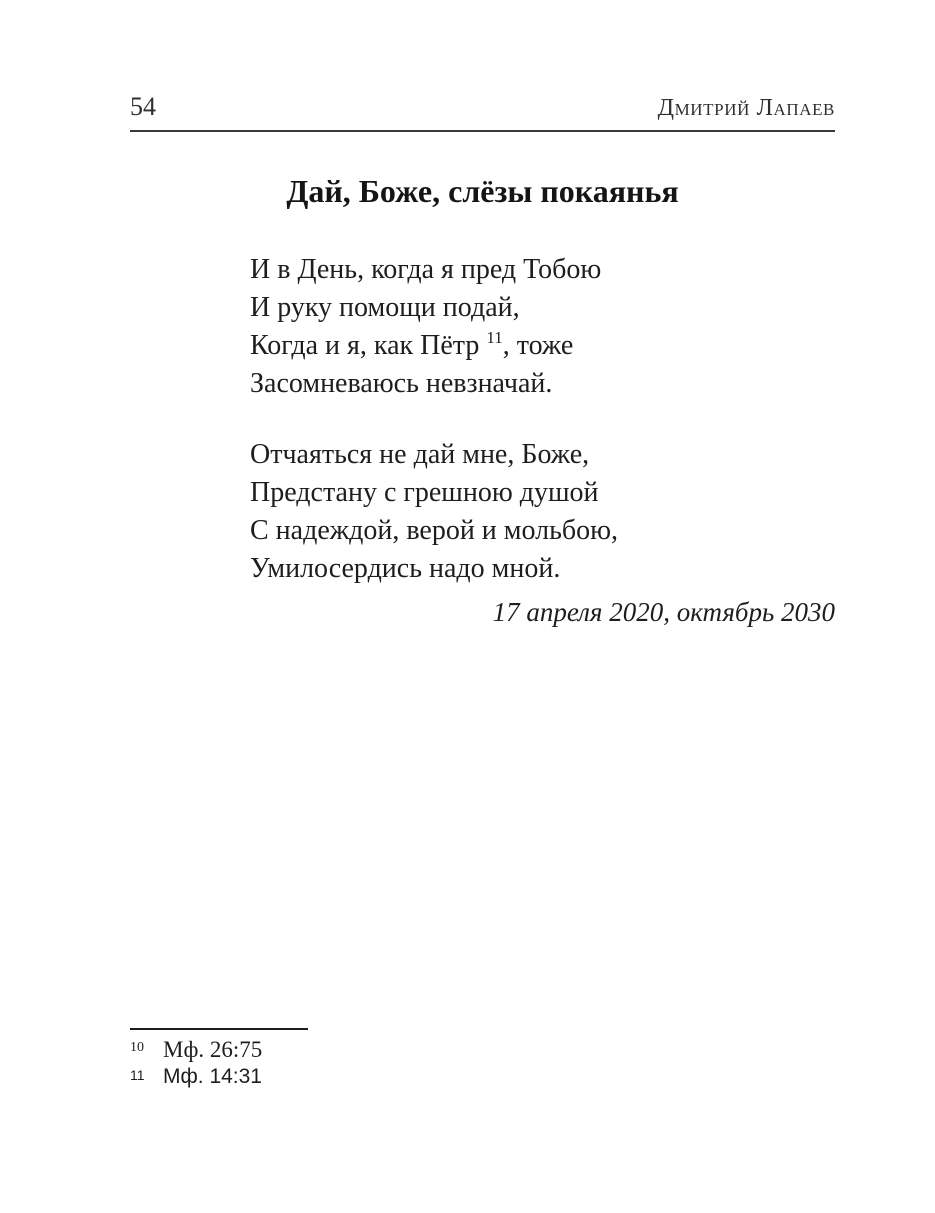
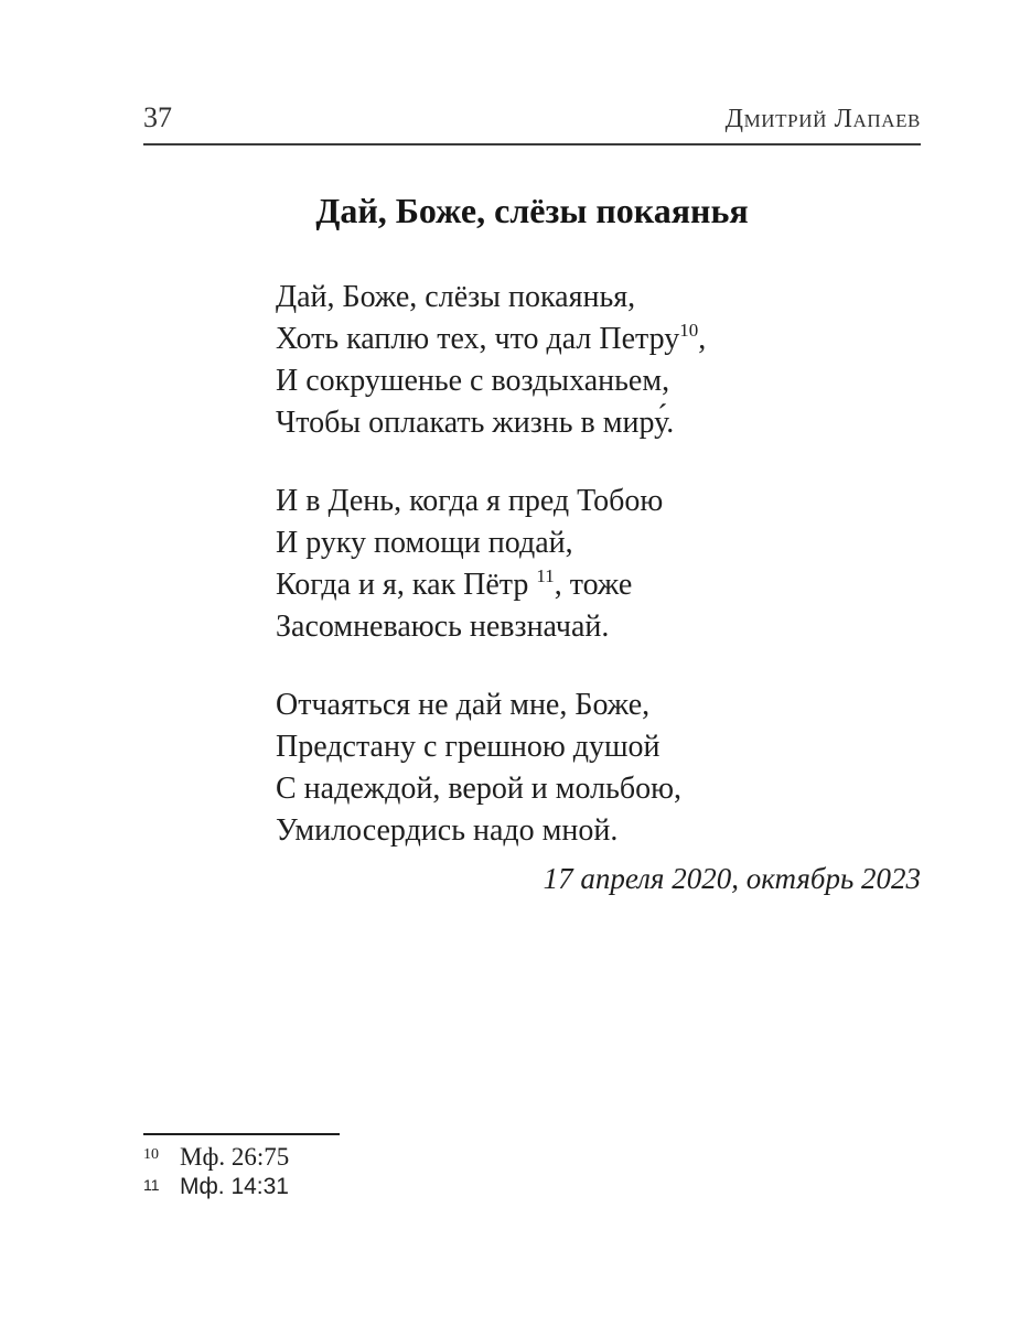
- 54
+ 37
  Дмитрий Лапаев
  Дай, Боже, слёзы покаянья
+ Дай, Боже, слёзы покаянья,
+ Хоть каплю тех, что дал Петру10,
+ И сокрушенье с воздыханьем,
+ Чтобы оплакать жизнь в миру́.
  И в День, когда я пред Тобою
  И руку помощи подай,
  Когда и я, как Пётр 11, тоже
  Засомневаюсь невзначай.
  Отчаяться не дай мне, Боже,
  Предстану с грешною душой
  С надеждой, верой и мольбою,
  Умилосердись надо мной.
- 17 апреля 2020, октябрь 2030
+ 17 апреля 2020, октябрь 2023
  10
  Мф. 26:75
  11
  Мф. 14:31
